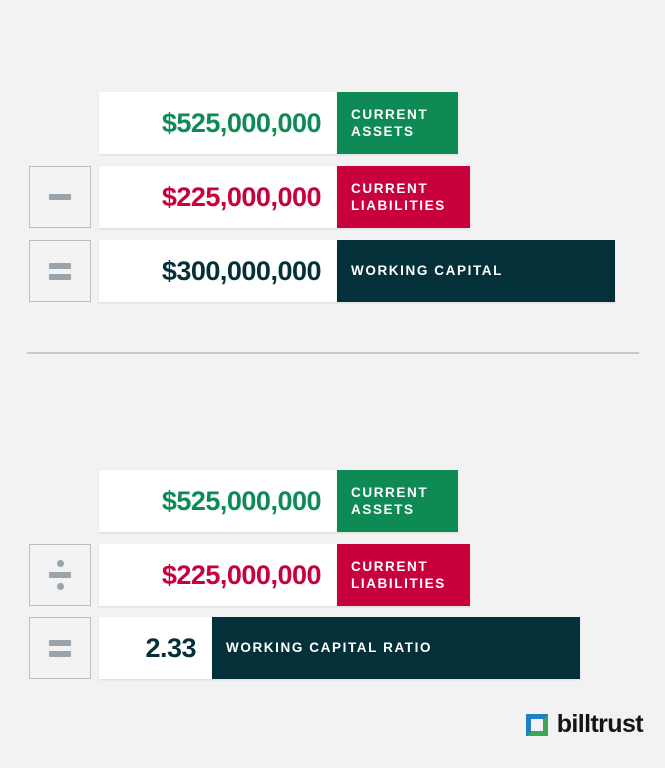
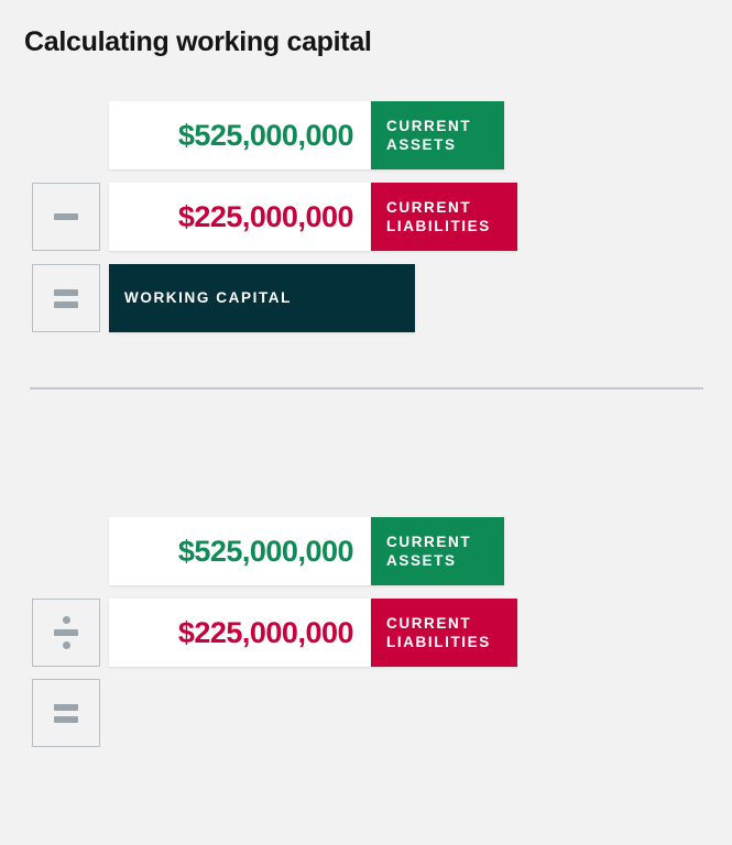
+ Calculating working capital
  $525,000,000
  CURRENT
  ASSETS
  $225,000,000
  CURRENT
  LIABILITIES
- $300,000,000
  WORKING CAPITAL
  $525,000,000
  CURRENT
  ASSETS
  $225,000,000
  CURRENT
  LIABILITIES
- 2.33
- WORKING CAPITAL RATIO
- billtrust
